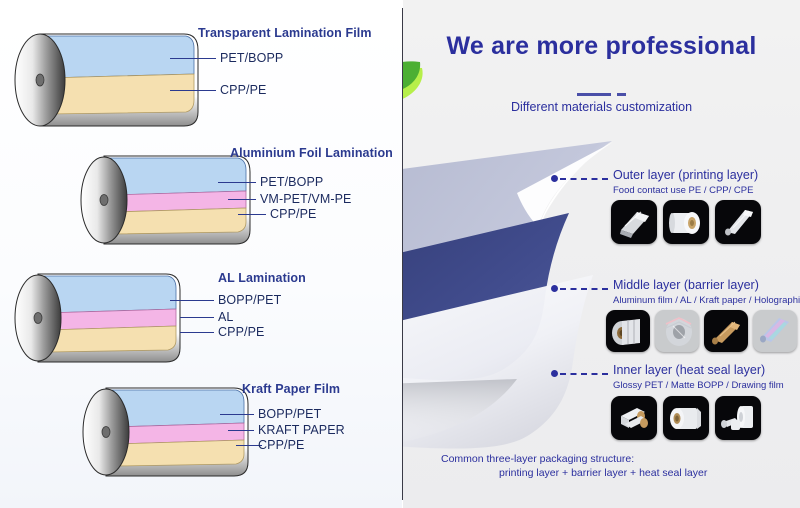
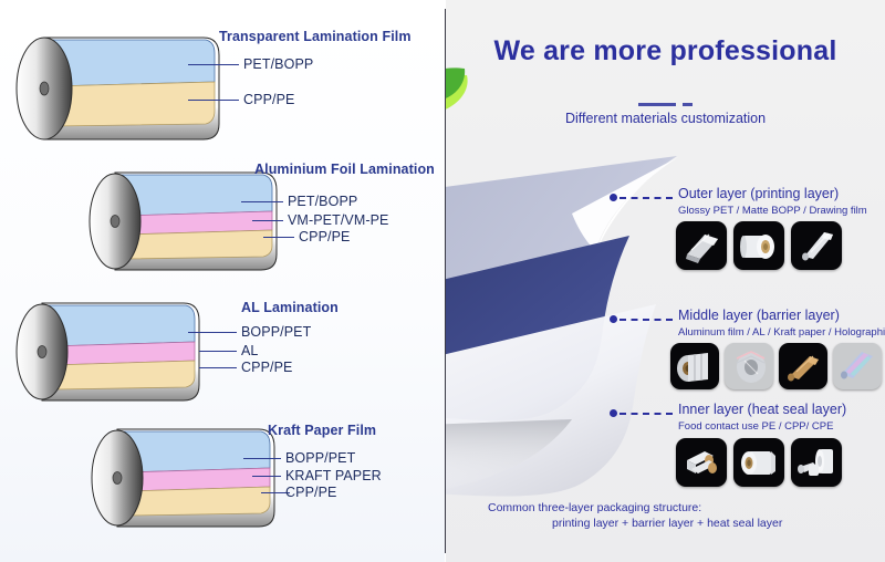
  Transparent Lamination Film
  PET/BOPP
  CPP/PE
  Aluminium Foil Lamination
  PET/BOPP
  VM-PET/VM-PE
  CPP/PE
  AL Lamination
  BOPP/PET
  AL
  CPP/PE
  Kraft Paper Film
  BOPP/PET
  KRAFT PAPER
  CPP/PE
  We are more professional
  Different materials customization
  Outer layer (printing layer)
- Food contact use PE / CPP/ CPE
+ Glossy PET / Matte BOPP / Drawing film
  Middle layer (barrier layer)
  Aluminum film / AL / Kraft paper / Holographi
  Inner layer (heat seal layer)
- Glossy PET / Matte BOPP / Drawing film
+ Food contact use PE / CPP/ CPE
  Common three-layer packaging structure:
  printing layer + barrier layer + heat seal layer
